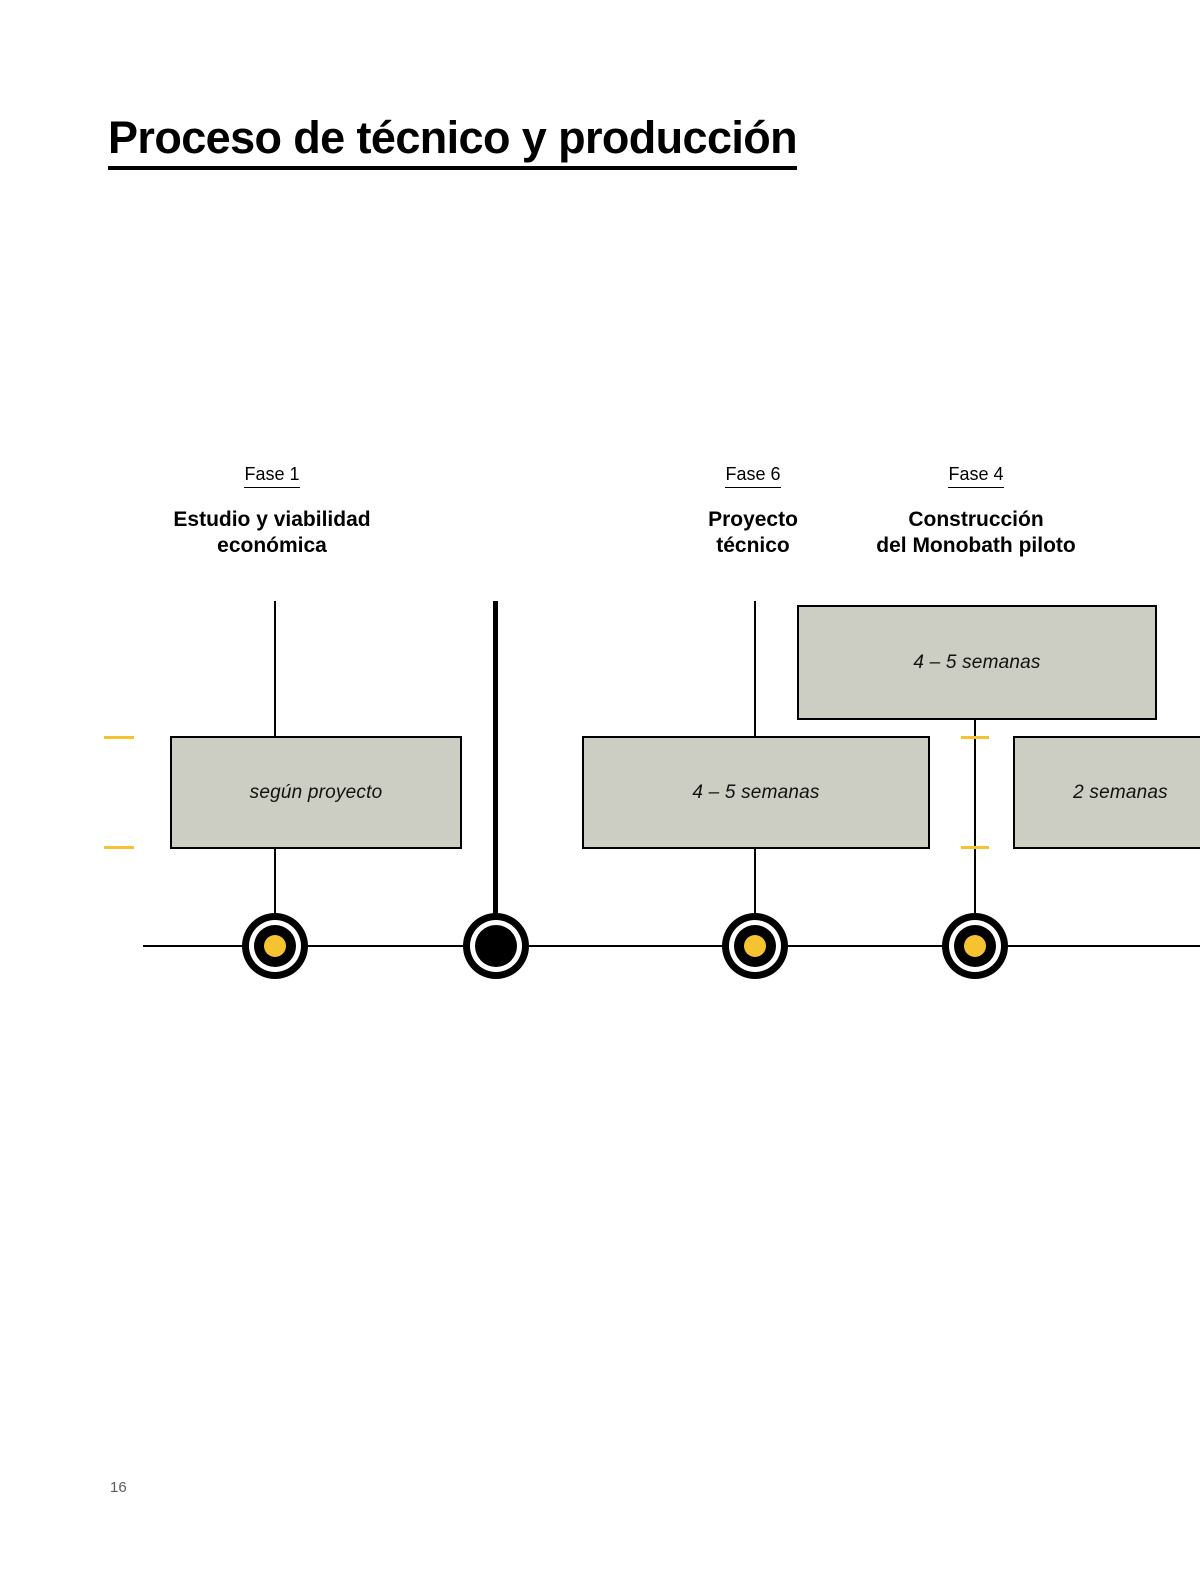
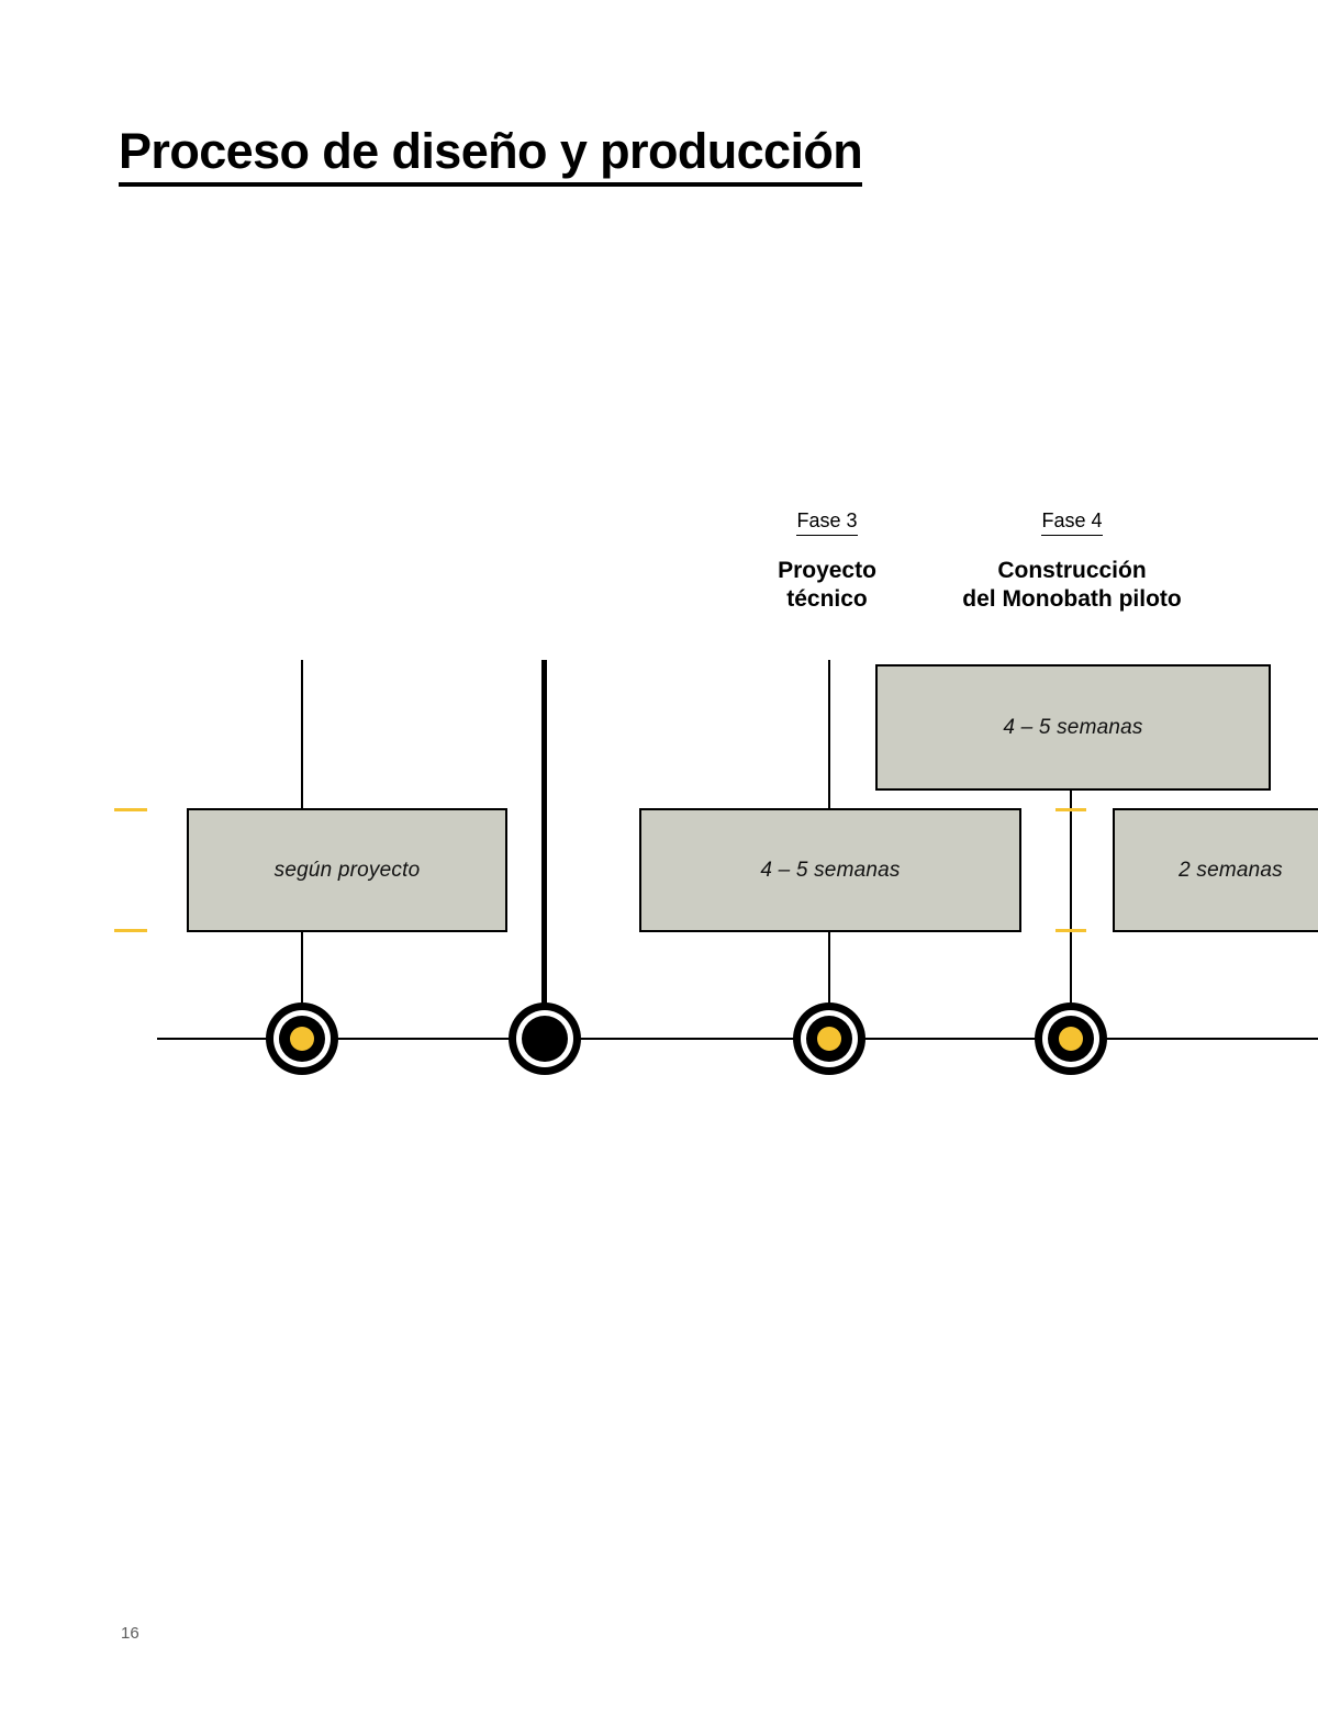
- Proceso de técnico y producción
+ Proceso de diseño y producción
- Fase 1
- Estudio y viabilidad
- económica
- Fase 6
+ Fase 3
  Proyecto
  técnico
  Fase 4
  Construcción
  del Monobath piloto
  según proyecto
  4 – 5 semanas
  4 – 5 semanas
  2 semanas
  16
